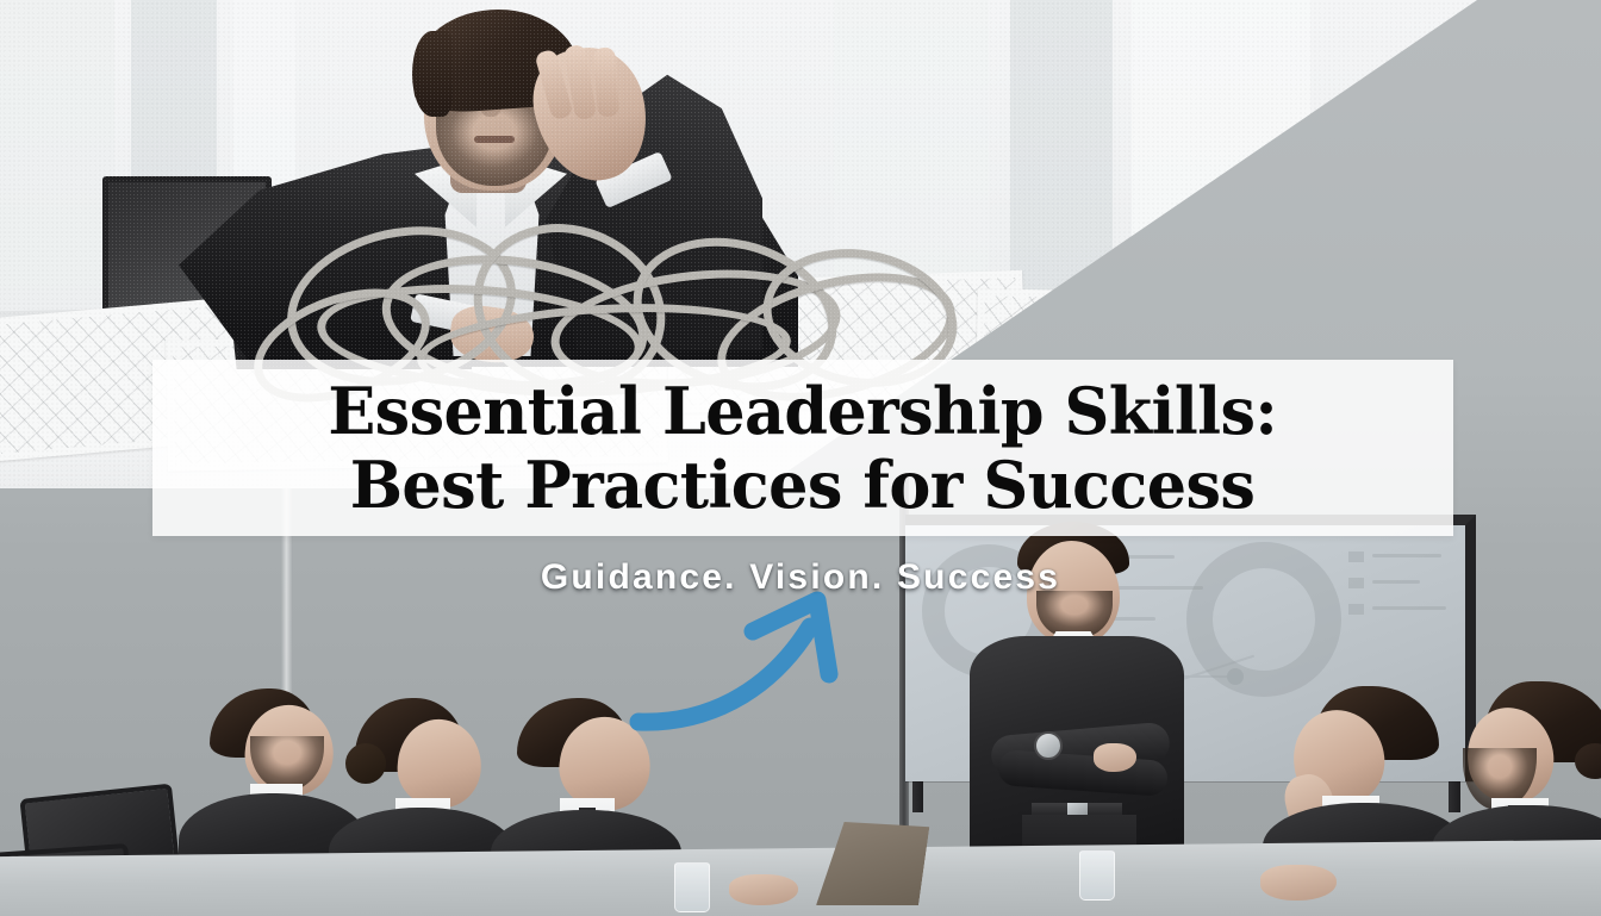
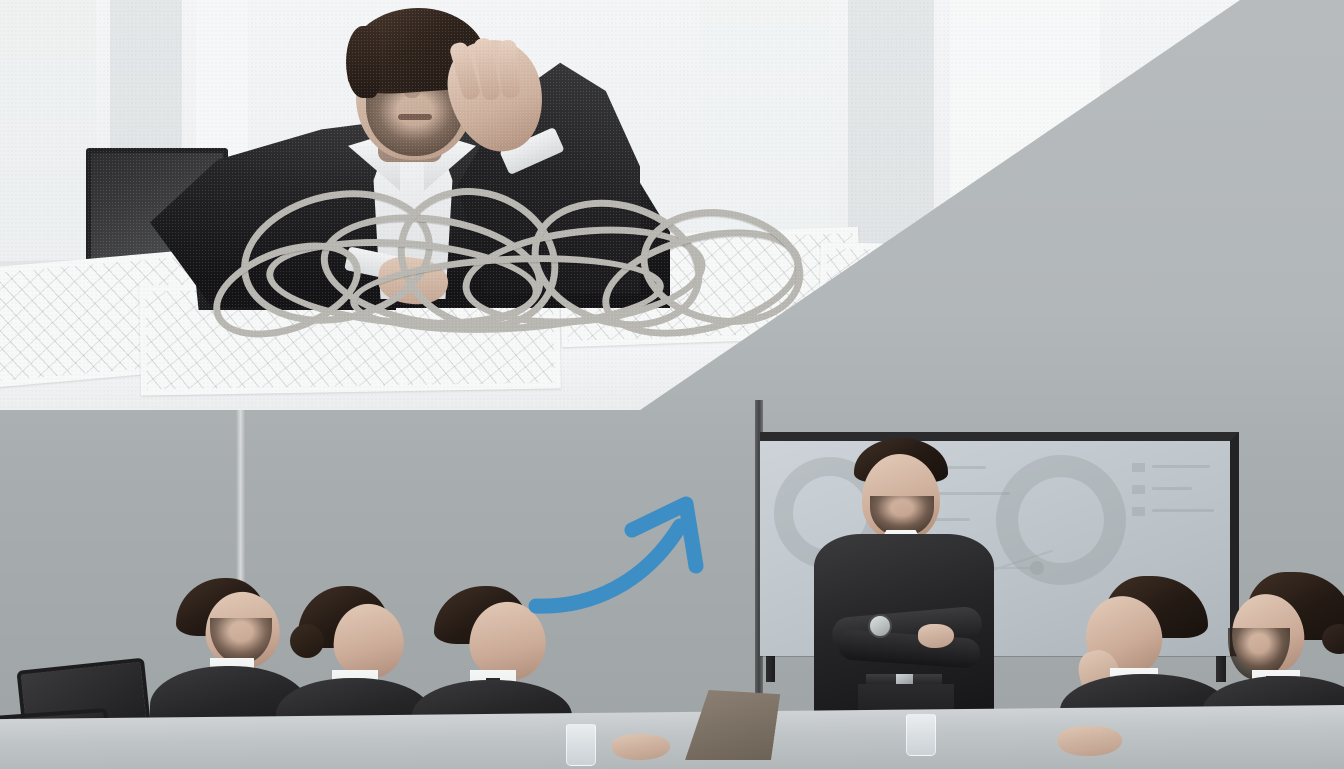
- Essential Leadership Skills:
- Best Practices for Success
- Guidance. Vision. Success
